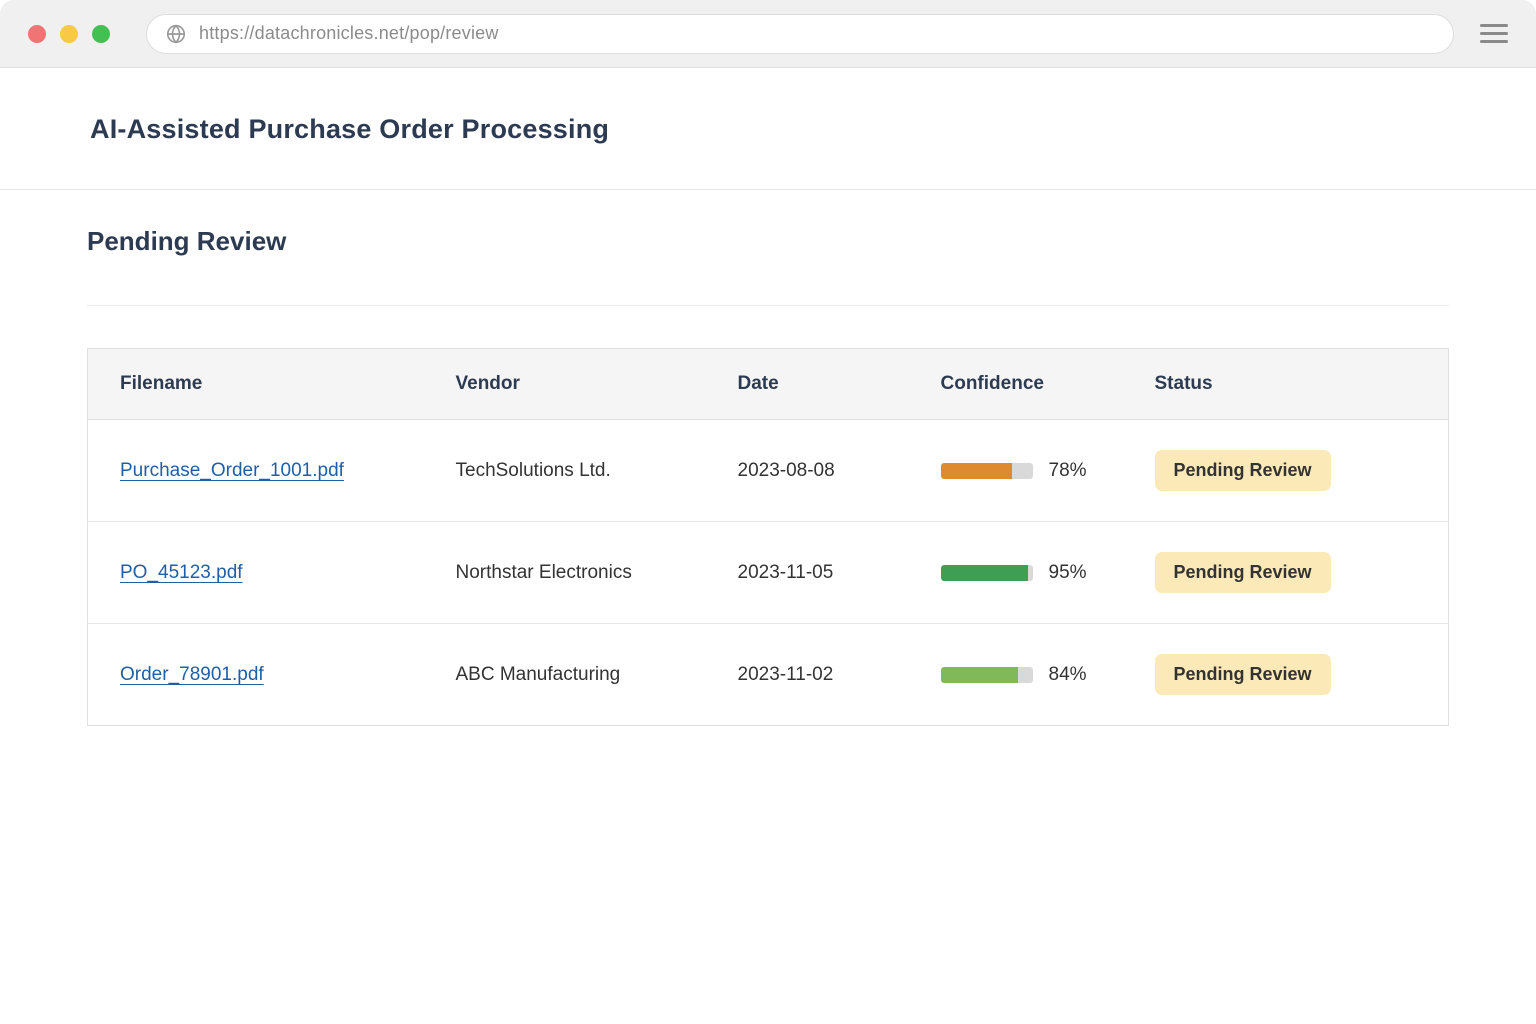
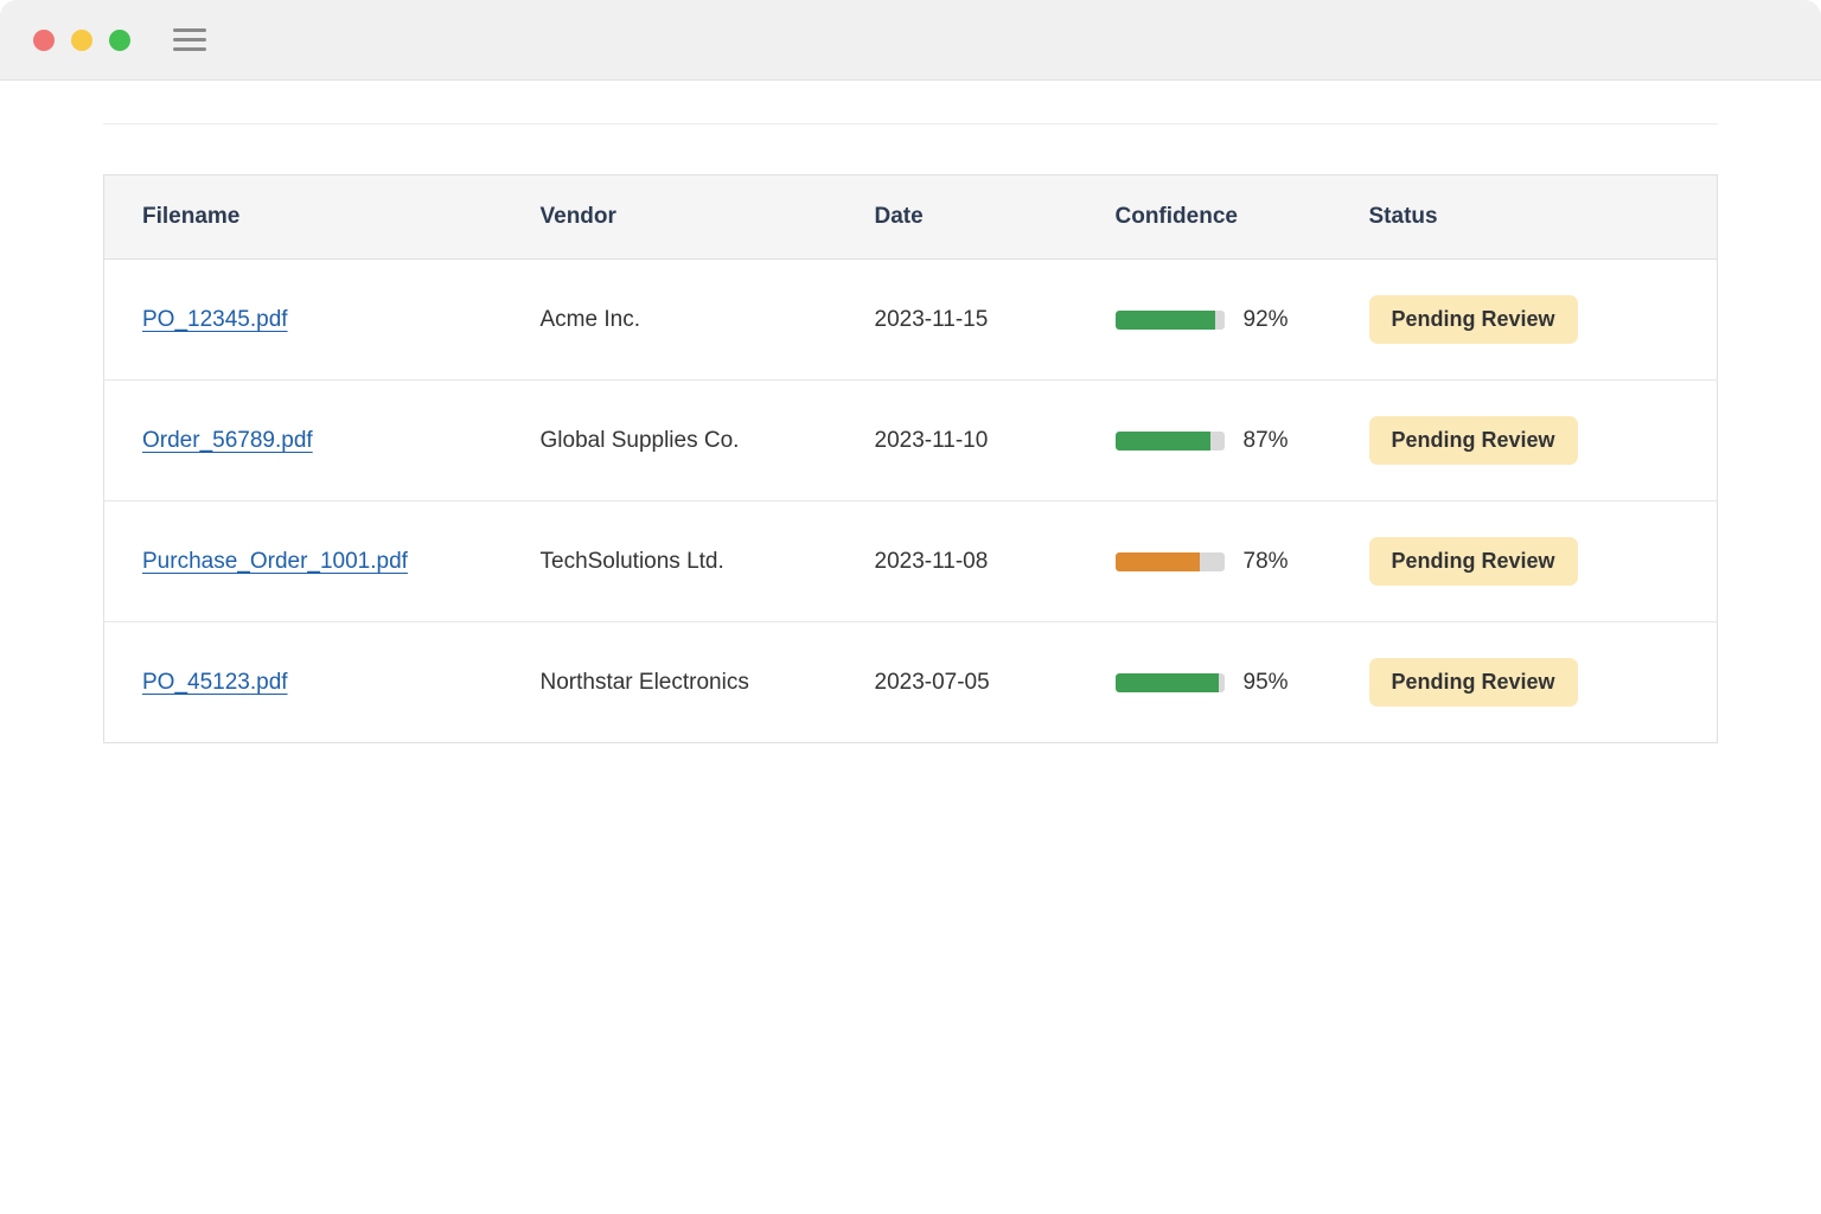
- https://datachronicles.net/pop/review
- AI-Assisted Purchase Order Processing
- Pending Review
  Filename	Vendor	Date	Confidence	Status
+ PO_12345.pdf	Acme Inc.	2023-11-15	92%	Pending Review
+ Order_56789.pdf	Global Supplies Co.	2023-11-10	87%	Pending Review
- Purchase_Order_1001.pdf	TechSolutions Ltd.	2023-08-08	78%	Pending Review
+ Purchase_Order_1001.pdf	TechSolutions Ltd.	2023-11-08	78%	Pending Review
- PO_45123.pdf	Northstar Electronics	2023-11-05	95%	Pending Review
+ PO_45123.pdf	Northstar Electronics	2023-07-05	95%	Pending Review
- Order_78901.pdf	ABC Manufacturing	2023-11-02	84%	Pending Review
